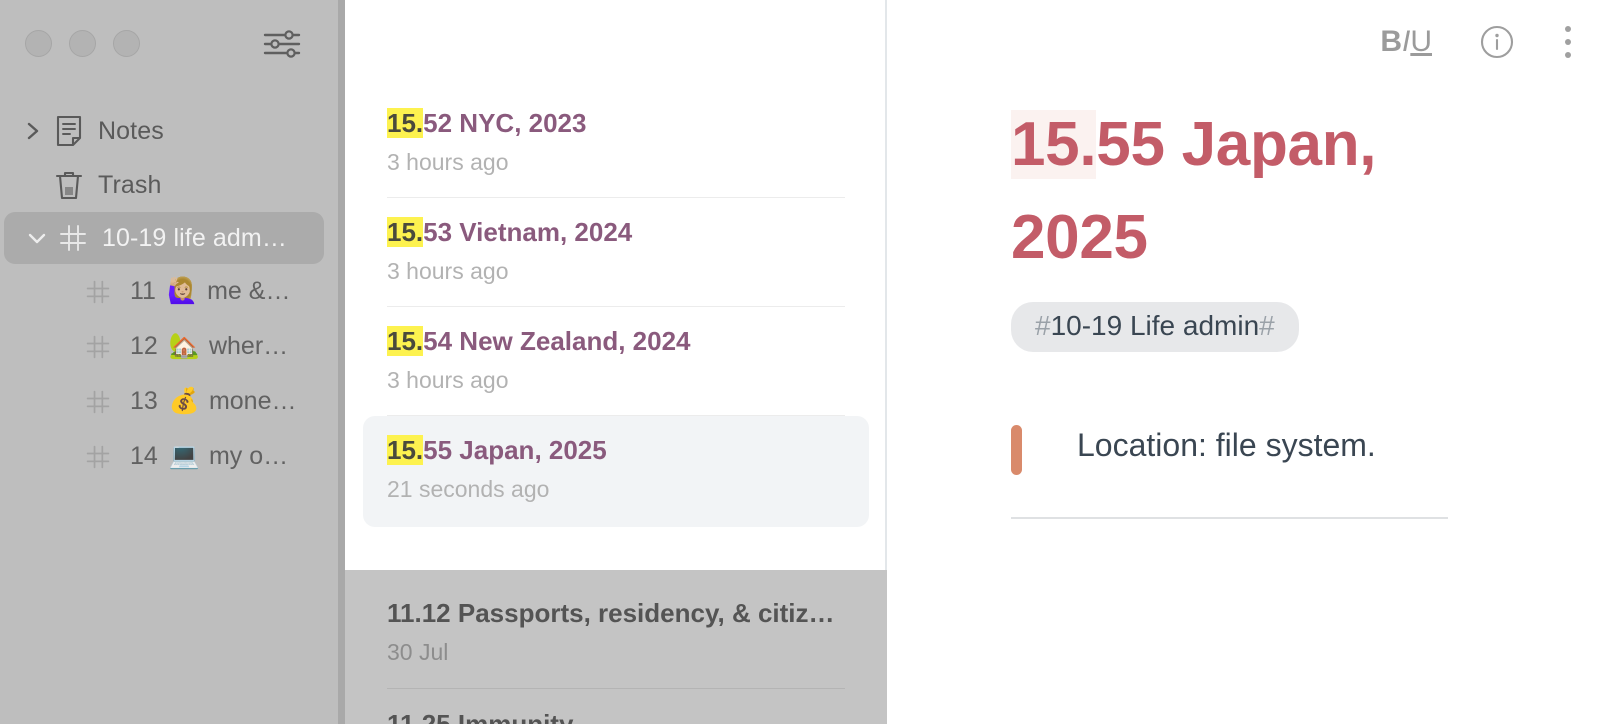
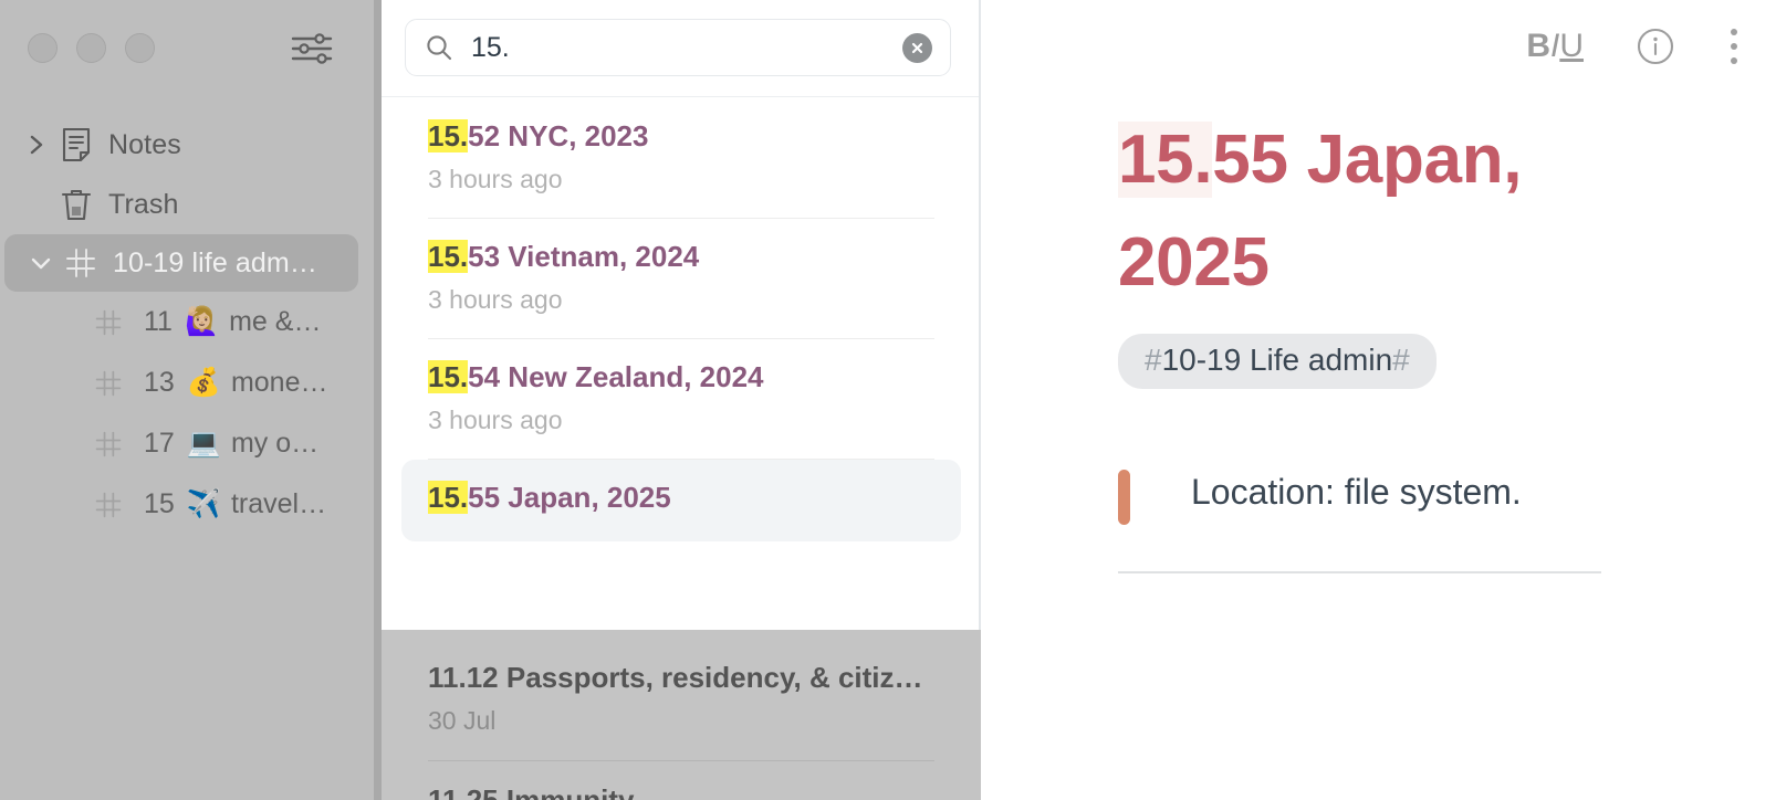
  Notes
  Trash
  10-19 life adm…
  11
  🙋🏼‍♀️
  me &…
- 12
- 🏡
- wher…
  13
  💰
  mone…
- 14
+ 17
  💻
  my o…
+ 15
+ ✈️
+ travel…
  11.12 Passports, residency, & citiz…
  30 Jul
+ 15.
  15.52 NYC, 2023
  3 hours ago
  15.53 Vietnam, 2024
  3 hours ago
  15.54 New Zealand, 2024
  3 hours ago
  15.55 Japan, 2025
- 21 seconds ago
  B
  I
  U
  15.55 Japan, 2025
  #10-19 Life admin#
  Location: file system.
